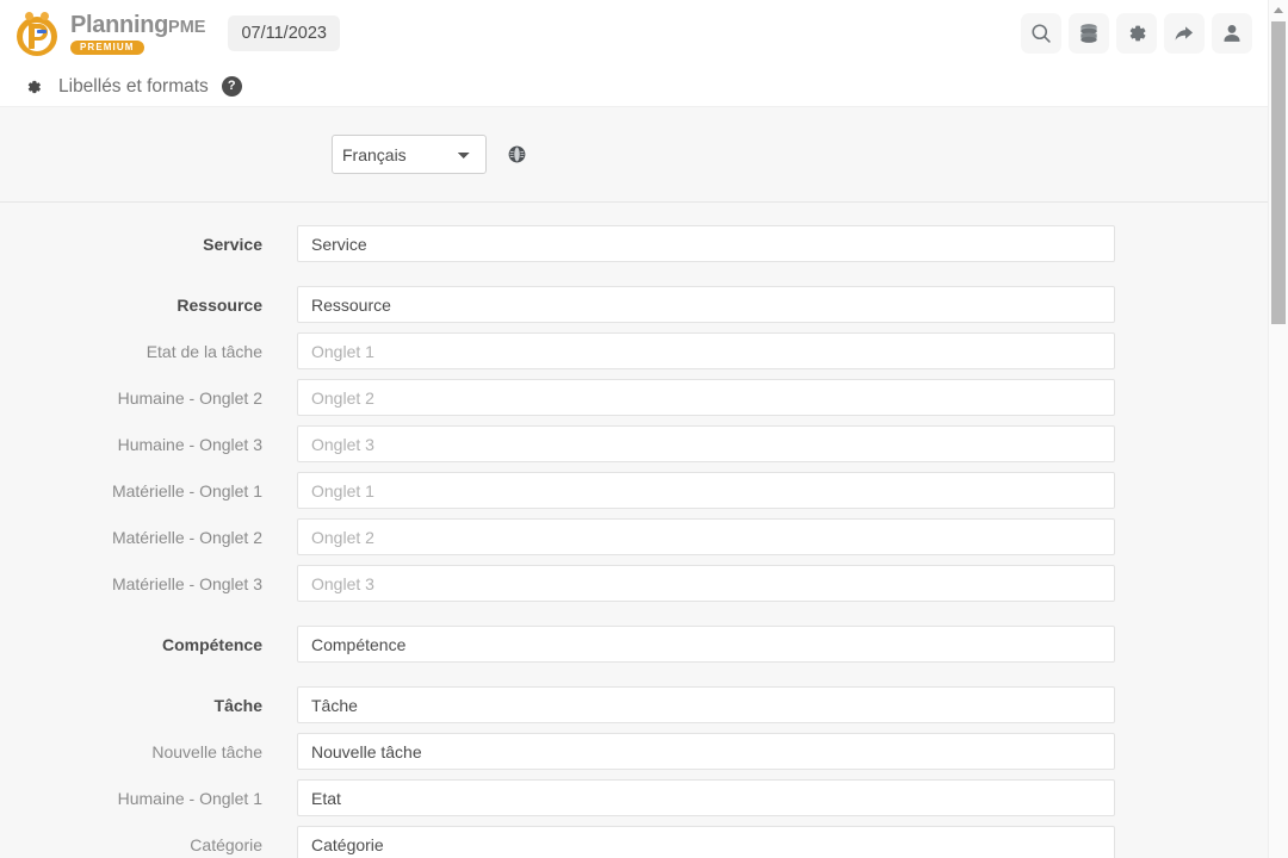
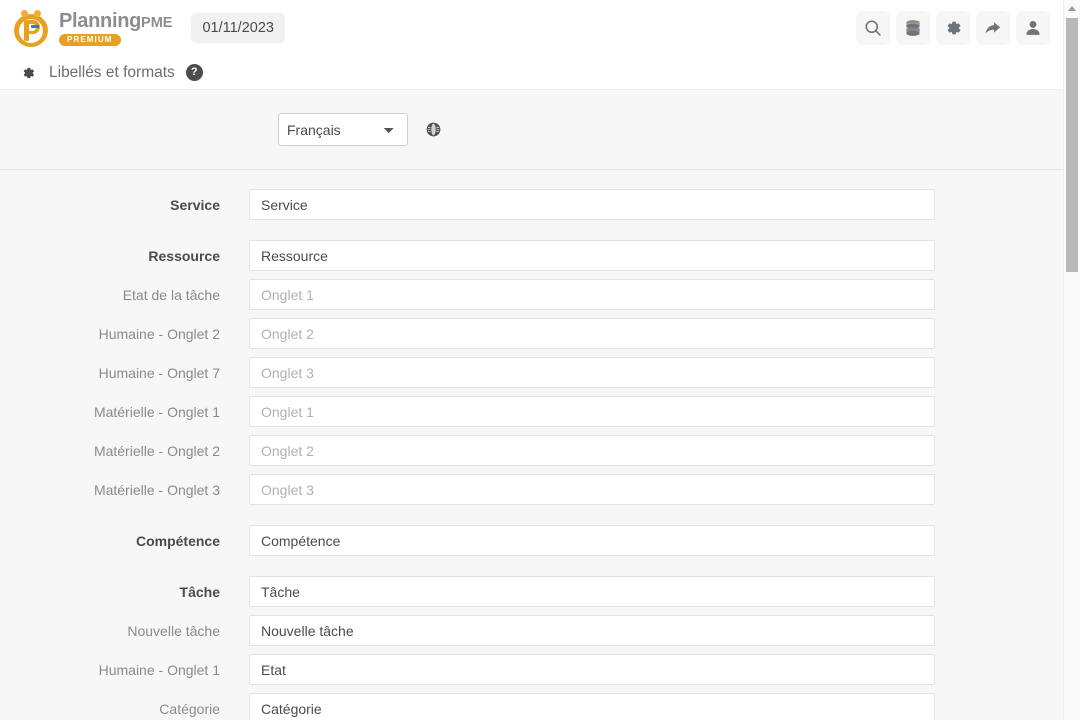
  PlanningPME
  PREMIUM
- 07/11/2023
+ 01/11/2023
  Libellés et formats
  ?
  Français
  Service
  Service
  Ressource
  Ressource
  Etat de la tâche
  Onglet 1
  Humaine - Onglet 2
  Onglet 2
- Humaine - Onglet 3
+ Humaine - Onglet 7
  Onglet 3
  Matérielle - Onglet 1
  Onglet 1
  Matérielle - Onglet 2
  Onglet 2
  Matérielle - Onglet 3
  Onglet 3
  Compétence
  Compétence
  Tâche
  Tâche
  Nouvelle tâche
  Nouvelle tâche
  Humaine - Onglet 1
  Etat
  Catégorie
  Catégorie
